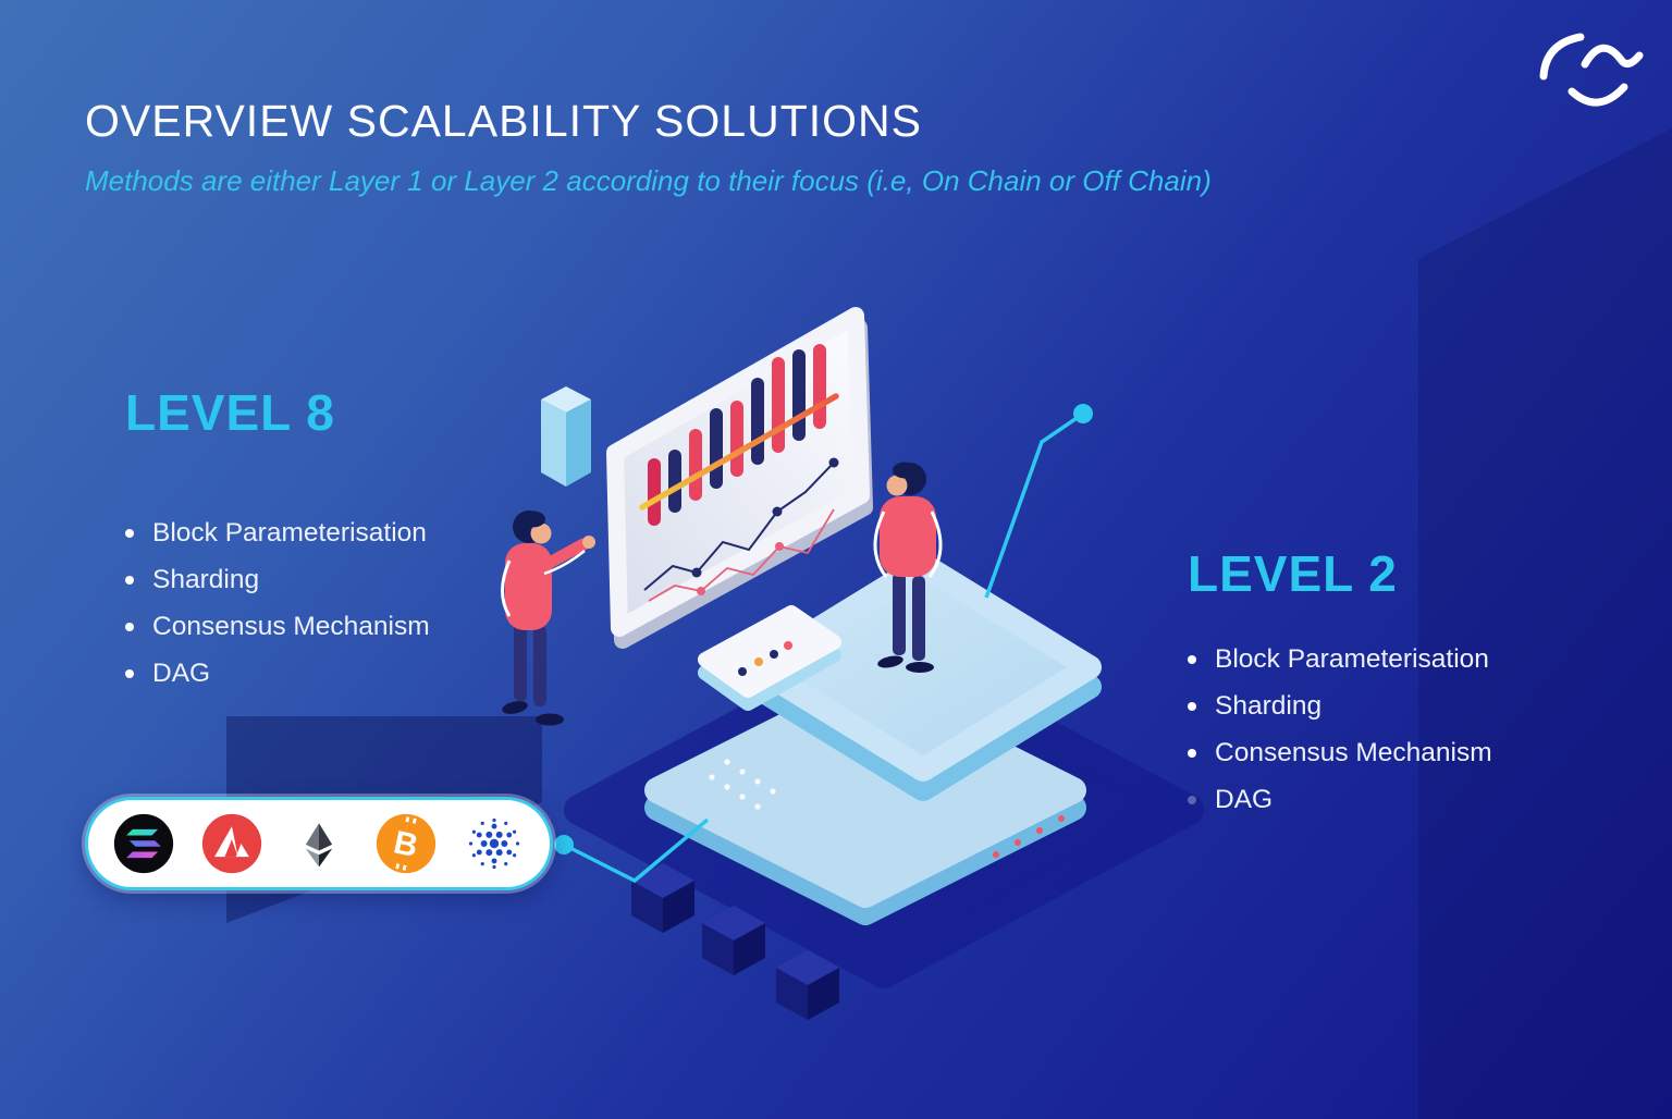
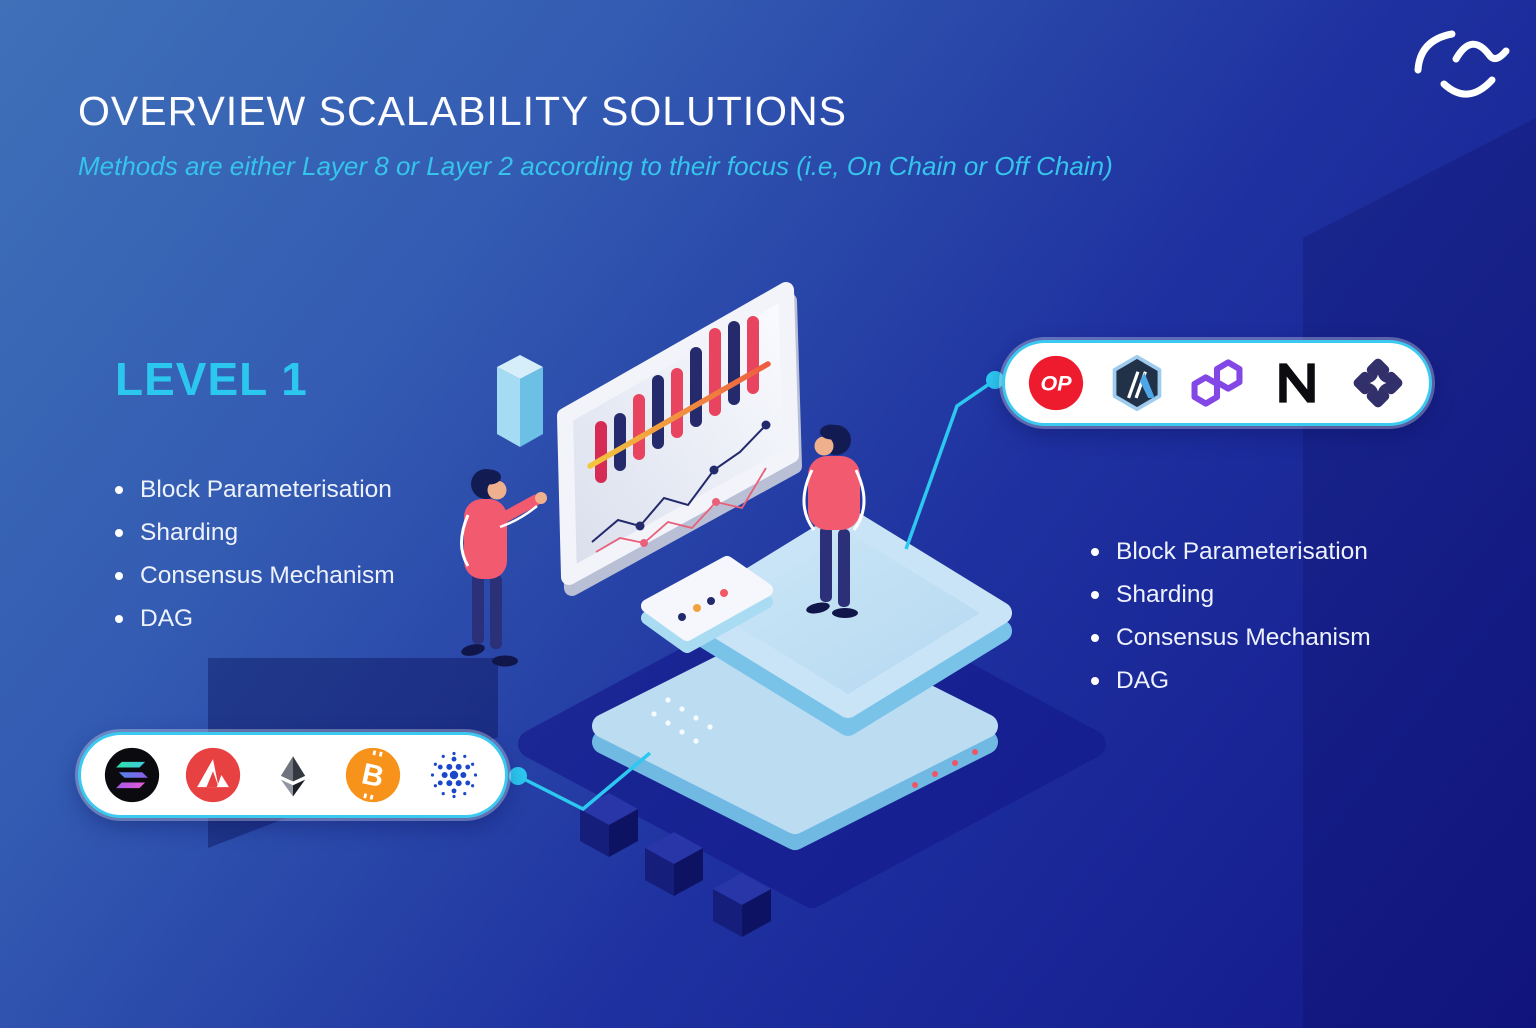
  OVERVIEW SCALABILITY SOLUTIONS
- Methods are either Layer 1 or Layer 2 according to their focus (i.e, On Chain or Off Chain)
+ Methods are either Layer 8 or Layer 2 according to their focus (i.e, On Chain or Off Chain)
- LEVEL 8
+ LEVEL 1
  Block Parameterisation
  Sharding
  Consensus Mechanism
  DAG
- LEVEL 2
  Block Parameterisation
  Sharding
  Consensus Mechanism
  DAG
+ OP
